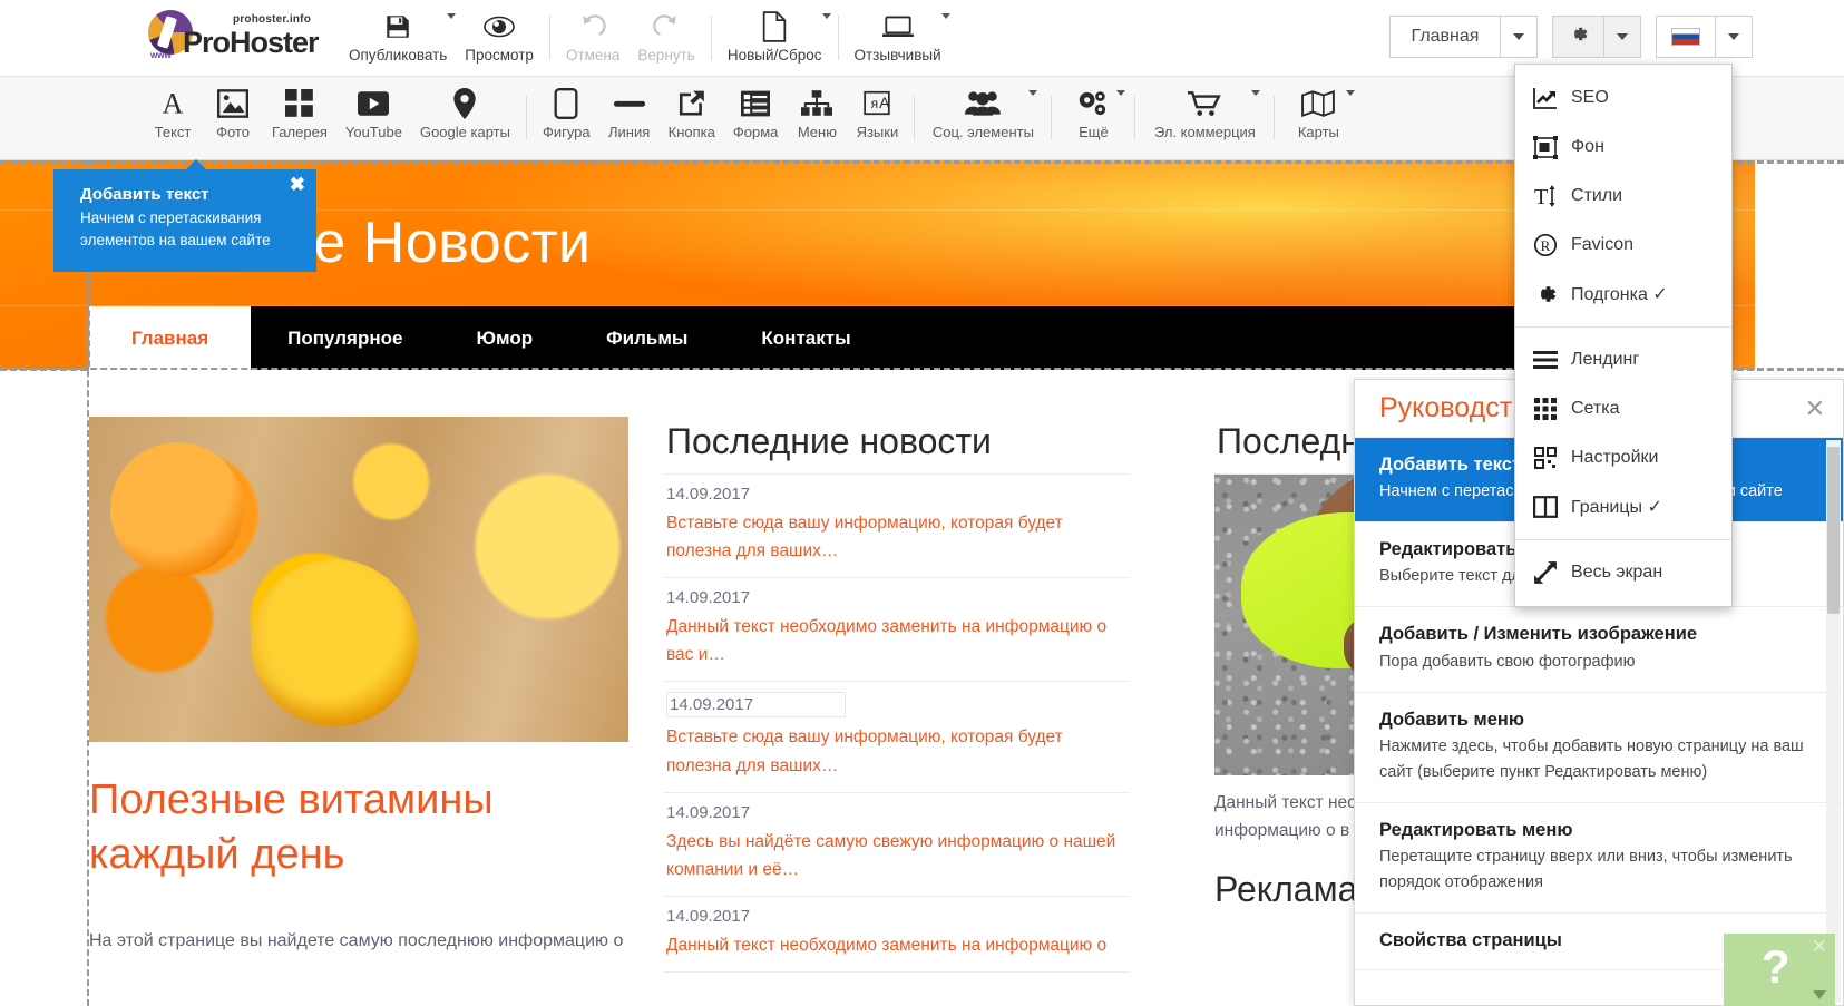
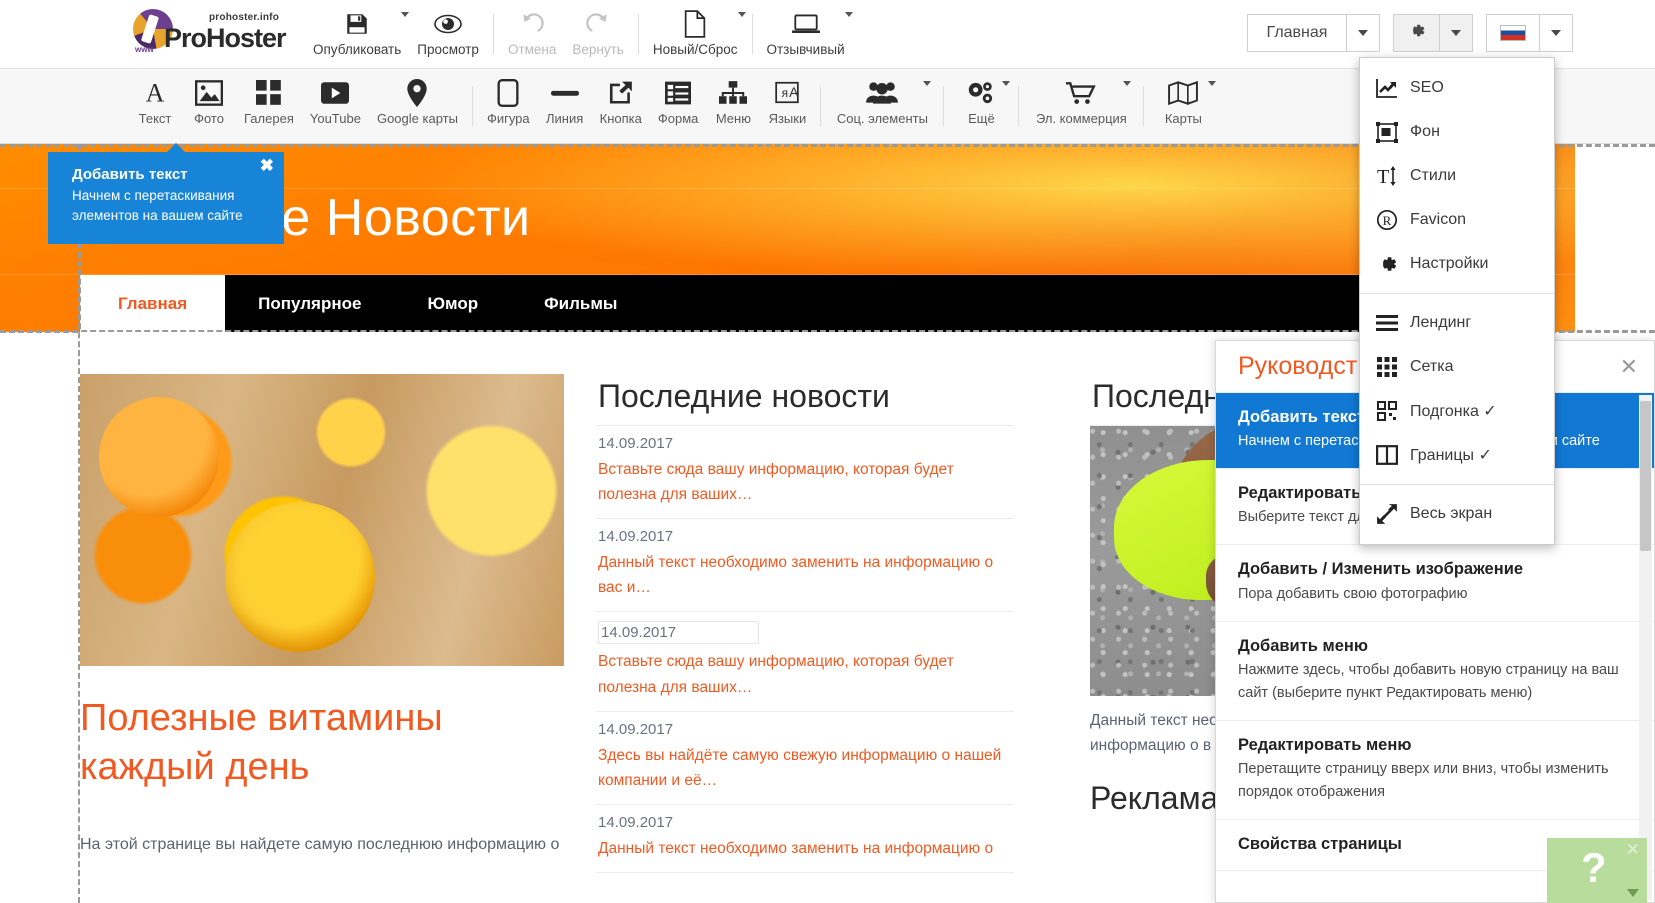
  prohoster.info
  ProHoster
  www
  Опубликовать
  Просмотр
  Отмена
  Вернуть
  Новый/Сброс
  Отзывчивый
  A
  Текст
  Фото
  Галерея
  YouTube
  Google карты
  Фигура
  Линия
  Кнопка
  Форма
  Меню
  я
  A
  Языки
  Соц. элементы
  Ещё
  Эл. коммерция
  Карты
  Главная
  е Новости
  Главная
  Популярное
  Юмор
  Фильмы
- Контакты
  Полезные витамины каждый день
  На этой странице вы найдете самую последнюю информацию о
  Последние новости
  14.09.2017
  Вставьте сюда вашу информацию, которая будет полезна для ваших…
  14.09.2017
  Данный текст необходимо заменить на информацию о вас и…
  14.09.2017
  Вставьте сюда вашу информацию, которая будет полезна для ваших…
  14.09.2017
  Здесь вы найдёте самую свежую информацию о нашей компании и её…
  14.09.2017
  Данный текст необходимо заменить на информацию о
  Последн
  Данный текст нео
  информацию о в
  Реклама
  ✖
  Добавить текст
  Начнем с перетаскивания элементов на вашем сайте
  ✕
  Добавить текс
  Редактировать
  Добавить / Изменить изображение
  Пора добавить свою фотографию
  Добавить меню
  Нажмите здесь, чтобы добавить новую страницу на ваш сайт (выберите пункт Редактировать меню)
  Редактировать меню
  Перетащите страницу вверх или вниз, чтобы изменить порядок отображения
  Свойства страницы
  SEO
  Фон
  T
  Стили
  R
  Favicon
- Подгонка ✓
+ Настройки
  Лендинг
  Сетка
- Настройки
+ Подгонка ✓
  Границы ✓
  Весь экран
  ✕
  ?
